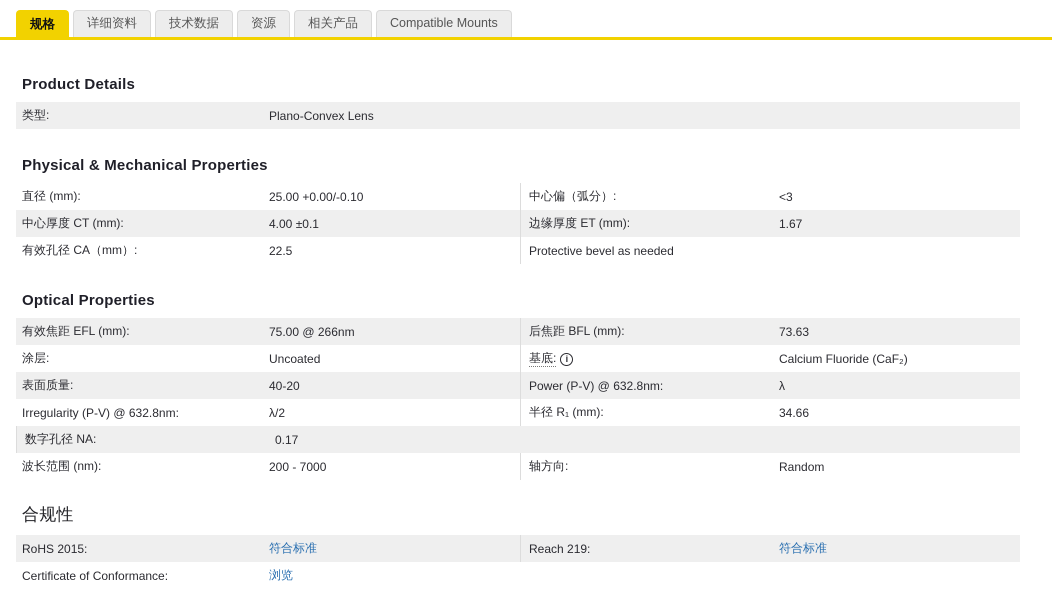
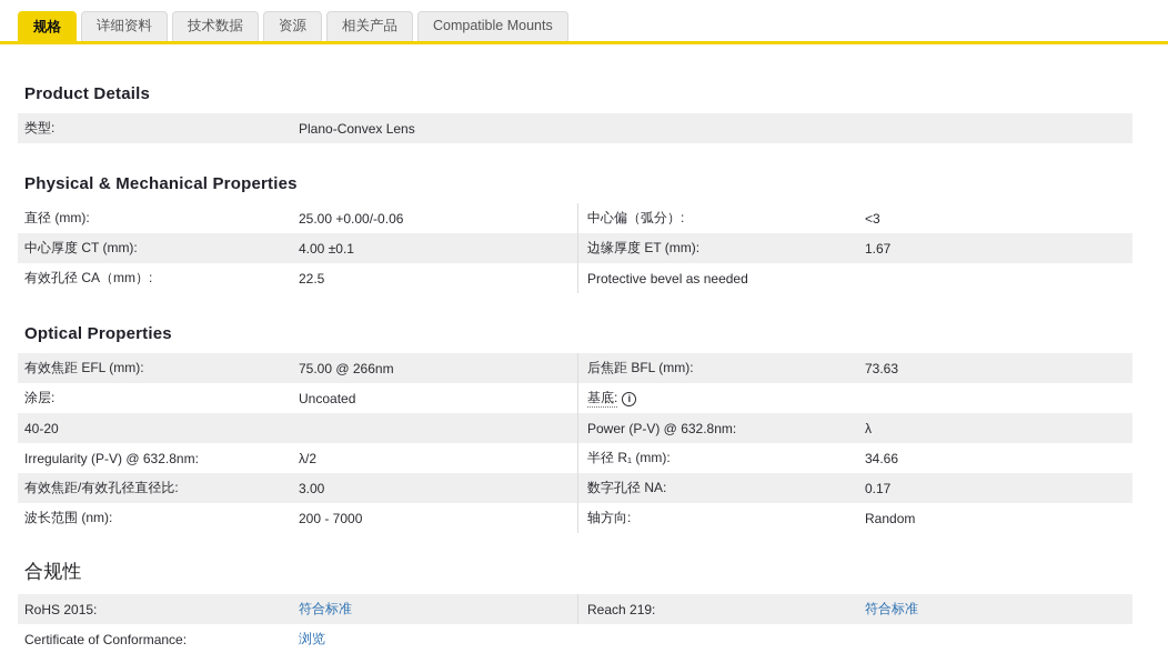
  规格
  详细资料
  技术数据
  资源
  相关产品
  Compatible Mounts
  Product Details
  类型:
  Plano-Convex Lens
  Physical & Mechanical Properties
  直径 (mm):
- 25.00 +0.00/-0.10
+ 25.00 +0.00/-0.06
  中心偏（弧分）:
  <3
  中心厚度 CT (mm):
  4.00 ±0.1
  边缘厚度 ET (mm):
  1.67
  有效孔径 CA（mm）:
  22.5
  Protective bevel as needed
  Optical Properties
  有效焦距 EFL (mm):
  75.00 @ 266nm
  后焦距 BFL (mm):
  73.63
  涂层:
  Uncoated
  基底: i
- Calcium Fluoride (CaF₂)
- 表面质量:
  40-20
  Power (P-V) @ 632.8nm:
  λ
  Irregularity (P-V) @ 632.8nm:
  λ/2
  半径 R₁ (mm):
  34.66
+ 有效焦距/有效孔径直径比:
+ 3.00
  数字孔径 NA:
  0.17
  波长范围 (nm):
  200 - 7000
  轴方向:
  Random
  合规性
  RoHS 2015:
  符合标准
  Reach 219:
  符合标准
  Certificate of Conformance:
  浏览
